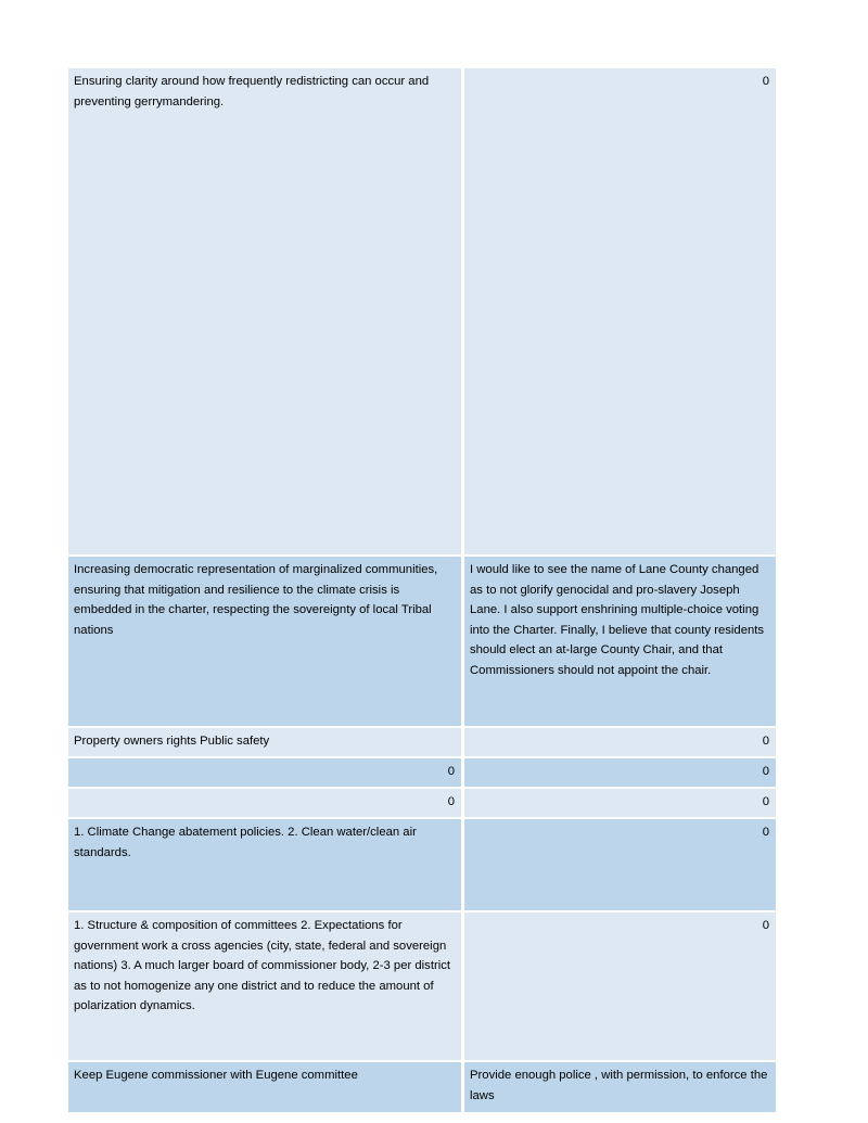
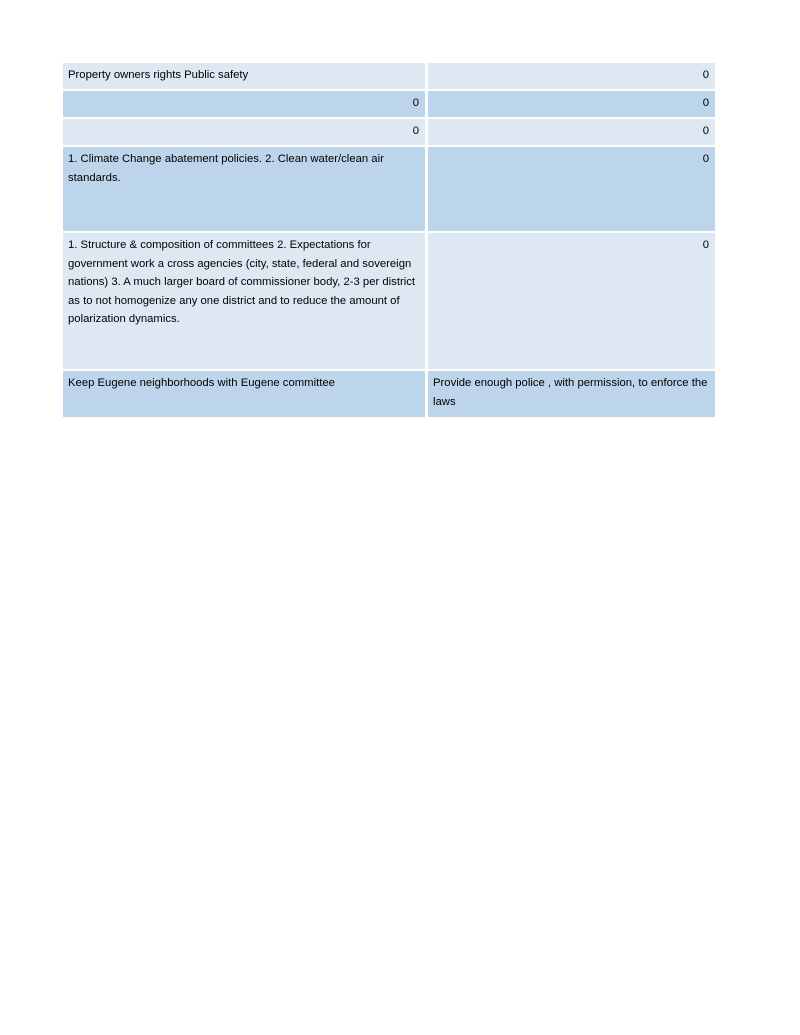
- Ensuring clarity around how frequently redistricting can occur and preventing gerrymandering.	0
- Increasing democratic representation of marginalized communities, ensuring that mitigation and resilience to the climate crisis is embedded in the charter, respecting the sovereignty of local Tribal nations	I would like to see the name of Lane County changed as to not glorify genocidal and pro-slavery Joseph Lane. I also support enshrining multiple-choice voting into the Charter. Finally, I believe that county residents should elect an at-large County Chair, and that Commissioners should not appoint the chair.
  Property owners rights Public safety	0
  0	0
  0	0
  1. Climate Change abatement policies. 2. Clean water/clean air standards.	0
  1. Structure & composition of committees 2. Expectations for government work a cross agencies (city, state, federal and sovereign nations) 3. A much larger board of commissioner body, 2-3 per district as to not homogenize any one district and to reduce the amount of polarization dynamics.	0
- Keep Eugene commissioner with Eugene committee	Provide enough police , with permission, to enforce the laws
+ Keep Eugene neighborhoods with Eugene committee	Provide enough police , with permission, to enforce the laws
